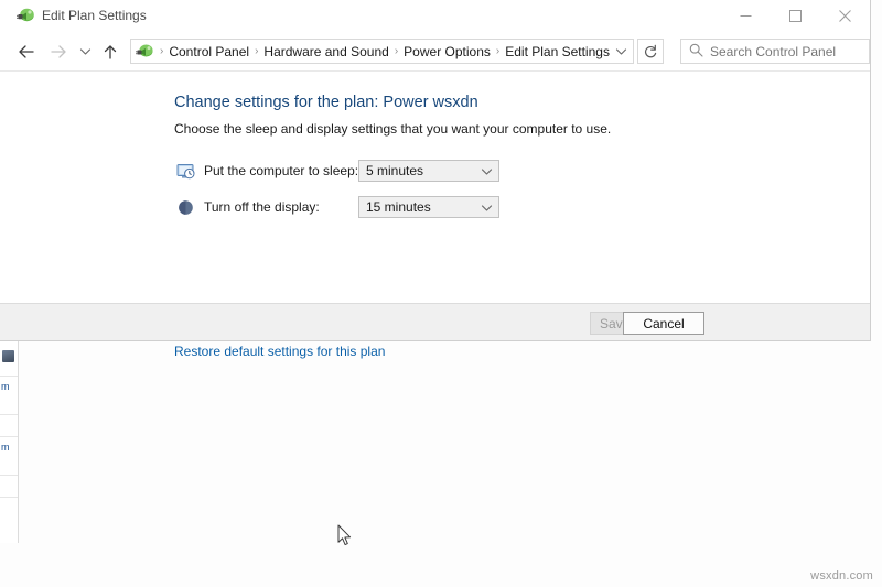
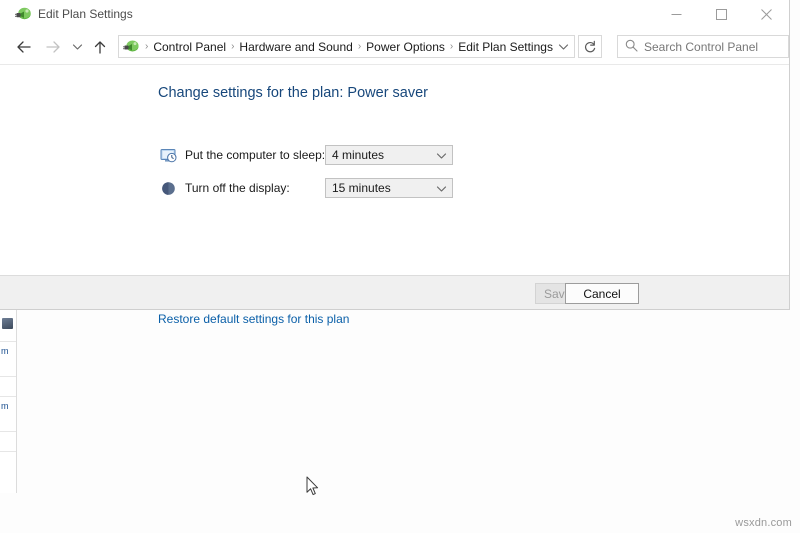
  m
  m
  Edit Plan Settings
  ›
  Control Panel
  ›
  Hardware and Sound
  ›
  Power Options
  ›
  Edit Plan Settings
  Search Control Panel
- Change settings for the plan: Power wsxdn
+ Change settings for the plan: Power saver
- Choose the sleep and display settings that you want your computer to use.
  Put the computer to sleep:
- 5 minutes
+ 4 minutes
  Turn off the display:
  15 minutes
  Restore default settings for this plan
  Cancel
  wsxdn.com
